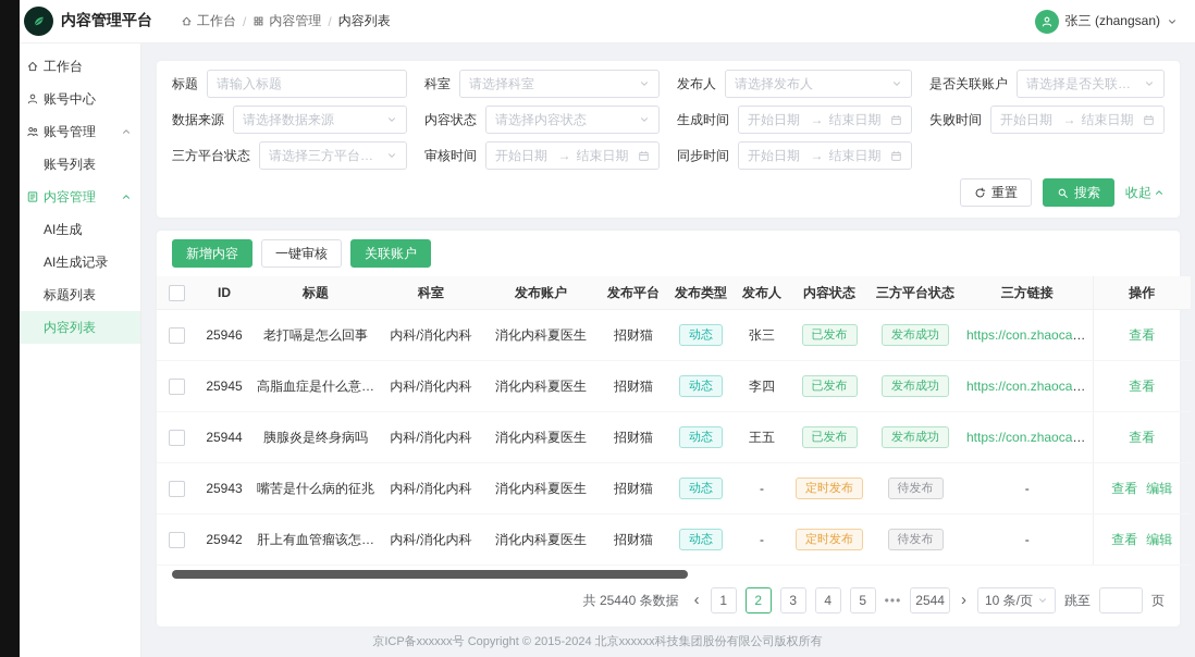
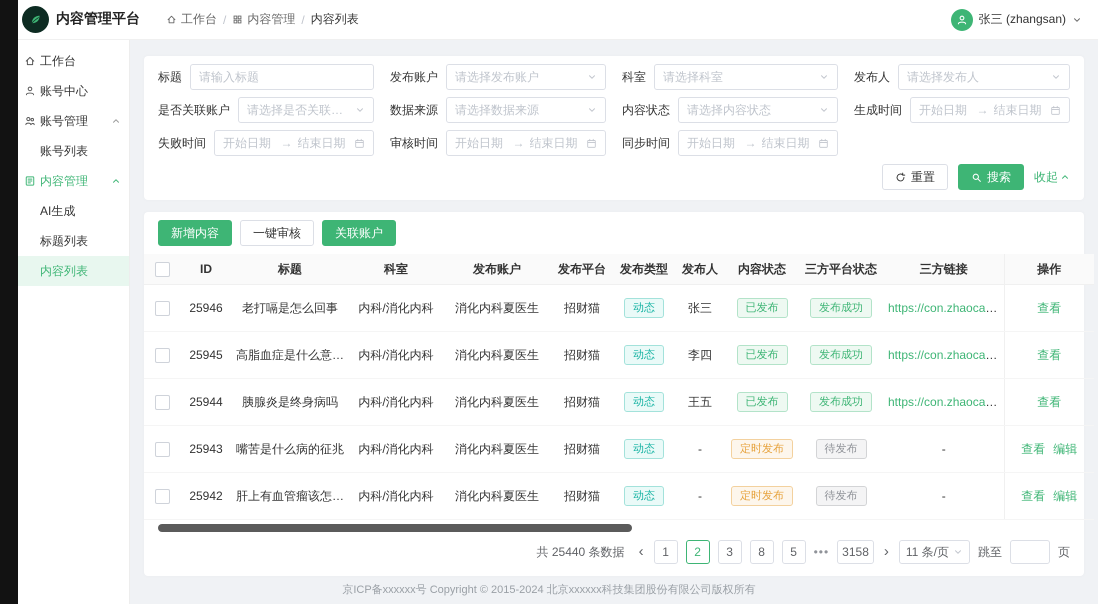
  内容管理平台
  工作台
  /
  内容管理
  /
  内容列表
  张三 (zhangsan)
  工作台
  账号中心
  账号管理
  账号列表
  内容管理
  AI生成
- AI生成记录
  标题列表
  内容列表
  标题
  请输入标题
+ 发布账户
+ 请选择发布账户
  科室
  请选择科室
  发布人
  请选择发布人
  是否关联账户
  请选择是否关联账户
  数据来源
  请选择数据来源
  内容状态
  请选择内容状态
  生成时间
  开始日期
  →
  结束日期
  失败时间
  开始日期
  →
  结束日期
- 三方平台状态
- 请选择三方平台状态
  审核时间
  开始日期
  →
  结束日期
  同步时间
  开始日期
  →
  结束日期
  重置
  搜索
  收起
  新增内容
  一键审核
  关联账户
  	ID	标题	科室	发布账户	发布平台	发布类型	发布人	内容状态	三方平台状态	三方链接	操作
  	25946	老打嗝是怎么回事	内科/消化内科	消化内科夏医生	招财猫	动态	张三	已发布	发布成功	https://con.zhaocaima	查看
  	25945	高脂血症是什么意思?	内科/消化内科	消化内科夏医生	招财猫	动态	李四	已发布	发布成功	https://con.zhaocaima	查看
  	25944	胰腺炎是终身病吗	内科/消化内科	消化内科夏医生	招财猫	动态	王五	已发布	发布成功	https://con.zhaocaima	查看
  	25943	嘴苦是什么病的征兆	内科/消化内科	消化内科夏医生	招财猫	动态	-	定时发布	待发布	-	查看 编辑
  	25942	肝上有血管瘤该怎么	内科/消化内科	消化内科夏医生	招财猫	动态	-	定时发布	待发布	-	查看 编辑
  共 25440 条数据
  ‹
  1
  2
  3
- 4
+ 8
  5
  •••
- 2544
+ 3158
  ›
- 10 条/页
+ 11 条/页
  跳至
  页
  京ICP备xxxxxx号 Copyright © 2015-2024 北京xxxxxx科技集团股份有限公司版权所有
